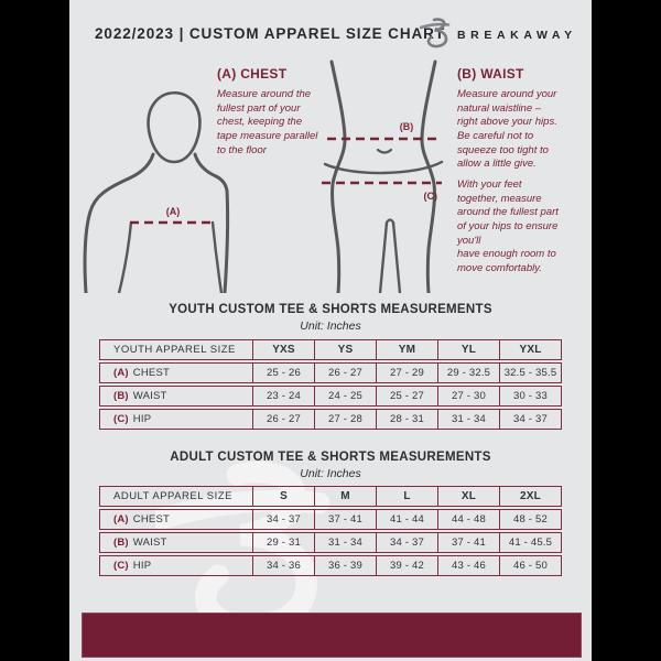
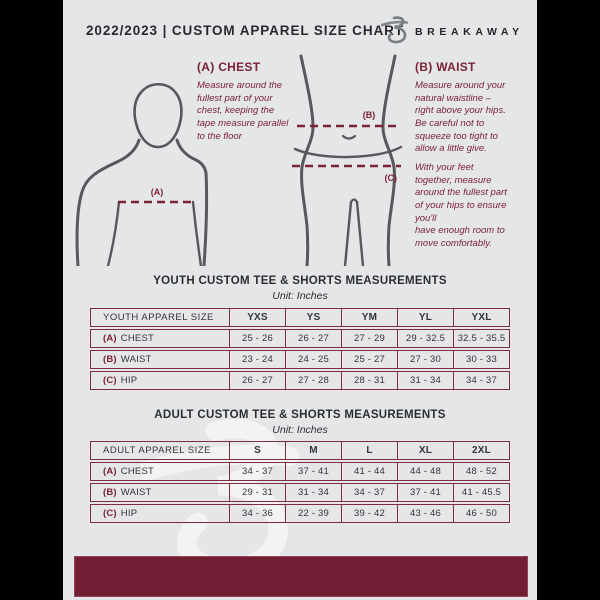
  2022/2023 | CUSTOM APPAREL SIZE CHART
  BREAKAWAY
  (A)
  (B)
  (C)
  (A) CHEST
  Measure around the
  fullest part of your
  chest, keeping the
  tape measure parallel
  to the floor
  (B) WAIST
  Measure around your
  natural waistline –
  right above your hips.
  Be careful not to
  squeeze too tight to
  allow a little give.
  With your feet
  together, measure
  around the fullest part
  of your hips to ensure
  you'll
  have enough room to
  move comfortably.
  YOUTH CUSTOM TEE & SHORTS MEASUREMENTS
  Unit: Inches
  YOUTH APPAREL SIZE
  YXS
  YS
  YM
  YL
  YXL
  (A)
  CHEST
  25 - 26
  26 - 27
  27 - 29
  29 - 32.5
  32.5 - 35.5
  (B)
  WAIST
  23 - 24
  24 - 25
  25 - 27
  27 - 30
  30 - 33
  (C)
  HIP
  26 - 27
  27 - 28
  28 - 31
  31 - 34
  34 - 37
  ADULT CUSTOM TEE & SHORTS MEASUREMENTS
  Unit: Inches
  ADULT APPAREL SIZE
  S
  M
  L
  XL
  2XL
  (A)
  CHEST
  34 - 37
  37 - 41
  41 - 44
  44 - 48
  48 - 52
  (B)
  WAIST
  29 - 31
  31 - 34
  34 - 37
  37 - 41
  41 - 45.5
  (C)
  HIP
  34 - 36
- 36 - 39
+ 22 - 39
  39 - 42
  43 - 46
  46 - 50
